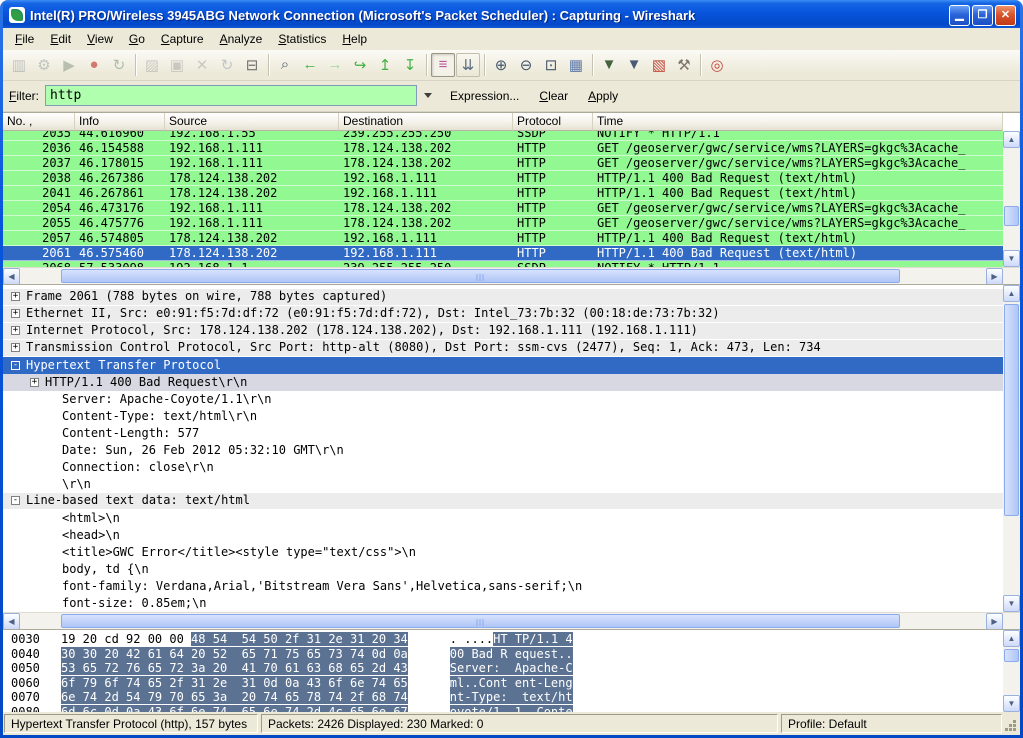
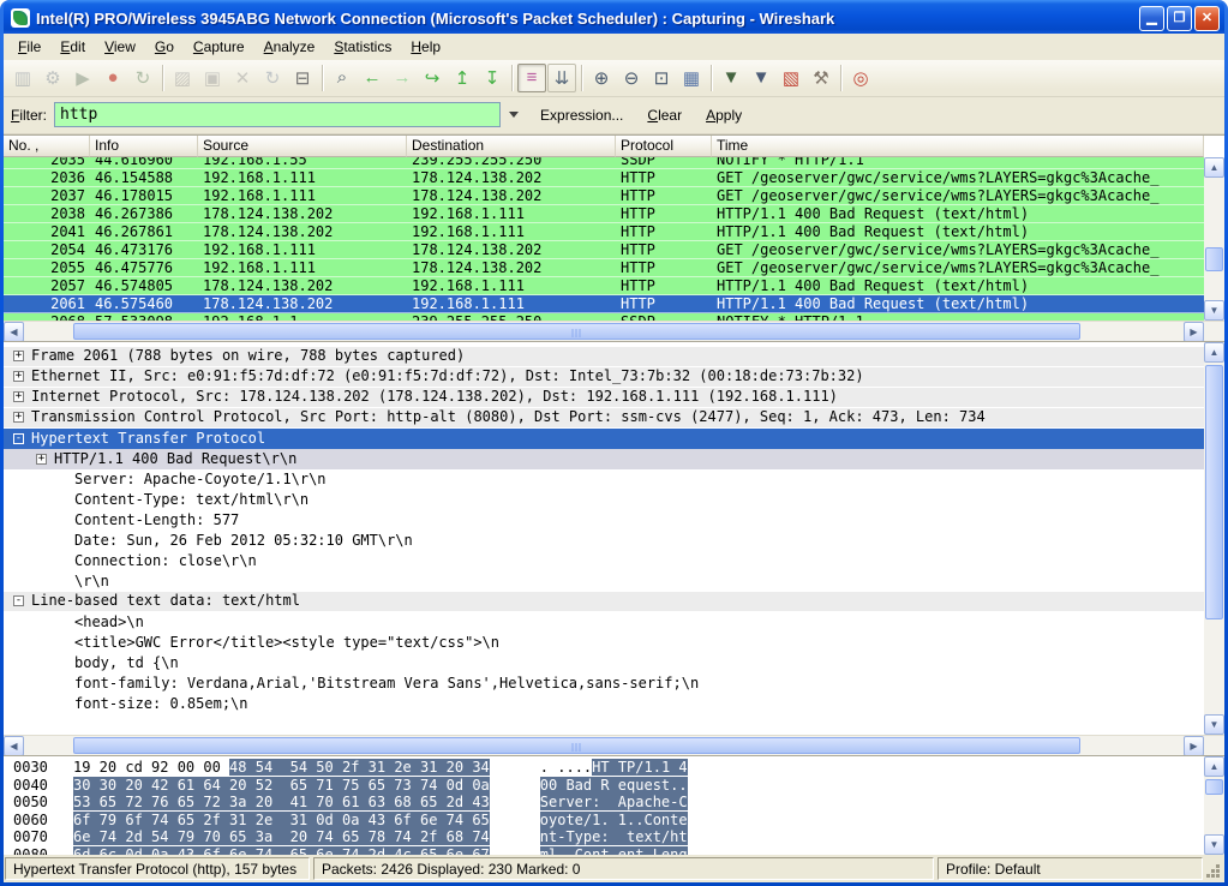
  Intel(R) PRO/Wireless 3945ABG Network Connection (Microsoft's Packet Scheduler) : Capturing - Wireshark
  ▁
  ❐
  ✕
  File
  Edit
  View
  Go
  Capture
  Analyze
  Statistics
  Help
  ▥
  ⚙
  ▶
  ●
  ↻
  ▨
  ▣
  ✕
  ↻
  ⊟
  ⌕
  ←
  →
  ↪
  ↥
  ↧
  ≡
  ⇊
  ⊕
  ⊖
  ⊡
  ▦
  ▼
  ▼
  ▧
  ⚒
  ◎
  Filter:
  http
  Expression...
  Clear
  Apply
  No. ,
  Info
  Source
  Destination
  Protocol
  Time
  2035
  44.616960
  192.168.1.55
  239.255.255.250
  SSDP
  NOTIFY * HTTP/1.1
  2036
  46.154588
  192.168.1.111
  178.124.138.202
  HTTP
  GET /geoserver/gwc/service/wms?LAYERS=gkgc%3Acache_
  2037
  46.178015
  192.168.1.111
  178.124.138.202
  HTTP
  GET /geoserver/gwc/service/wms?LAYERS=gkgc%3Acache_
  2038
  46.267386
  178.124.138.202
  192.168.1.111
  HTTP
  HTTP/1.1 400 Bad Request (text/html)
  2041
  46.267861
  178.124.138.202
  192.168.1.111
  HTTP
  HTTP/1.1 400 Bad Request (text/html)
  2054
  46.473176
  192.168.1.111
  178.124.138.202
  HTTP
  GET /geoserver/gwc/service/wms?LAYERS=gkgc%3Acache_
  2055
  46.475776
  192.168.1.111
  178.124.138.202
  HTTP
  GET /geoserver/gwc/service/wms?LAYERS=gkgc%3Acache_
  2057
  46.574805
  178.124.138.202
  192.168.1.111
  HTTP
  HTTP/1.1 400 Bad Request (text/html)
  2061
  46.575460
  178.124.138.202
  192.168.1.111
  HTTP
  HTTP/1.1 400 Bad Request (text/html)
  ▲
  ▼
  ◀
  ▶
  +
  Frame 2061 (788 bytes on wire, 788 bytes captured)
  +
  Ethernet II, Src: e0:91:f5:7d:df:72 (e0:91:f5:7d:df:72), Dst: Intel_73:7b:32 (00:18:de:73:7b:32)
  +
  Internet Protocol, Src: 178.124.138.202 (178.124.138.202), Dst: 192.168.1.111 (192.168.1.111)
  +
  Transmission Control Protocol, Src Port: http-alt (8080), Dst Port: ssm-cvs (2477), Seq: 1, Ack: 473, Len: 734
  -
  Hypertext Transfer Protocol
  +
  HTTP/1.1 400 Bad Request\r\n
  Server: Apache-Coyote/1.1\r\n
  Content-Type: text/html\r\n
  Content-Length: 577
  Date: Sun, 26 Feb 2012 05:32:10 GMT\r\n
  Connection: close\r\n
  \r\n
  -
  Line-based text data: text/html
- <html>\n
  <head>\n
  <title>GWC Error</title><style type="text/css">\n
  body, td {\n
  font-family: Verdana,Arial,'Bitstream Vera Sans',Helvetica,sans-serif;\n
  font-size: 0.85em;\n
  ▲
  ▼
  ◀
  ▶
  0030
  19 20 cd 92 00 00 48 54 54 50 2f 31 2e 31 20 34
  . ....HT TP/1.1 4
  0040
  30 30 20 42 61 64 20 52 65 71 75 65 73 74 0d 0a
  00 Bad R equest..
  0050
  53 65 72 76 65 72 3a 20 41 70 61 63 68 65 2d 43
  Server: Apache-C
  0060
  6f 79 6f 74 65 2f 31 2e 31 0d 0a 43 6f 6e 74 65
- ml..Cont ent-Leng
+ oyote/1. 1..Conte
  0070
  6e 74 2d 54 79 70 65 3a 20 74 65 78 74 2f 68 74
  nt-Type: text/ht
  0080
  6d 6c 0d 0a 43 6f 6e 74 65 6e 74 2d 4c 65 6e 67
- oyote/1. 1..Conte
+ ml..Cont ent-Leng
  ▲
  ▼
  Hypertext Transfer Protocol (http), 157 bytes
  Packets: 2426 Displayed: 230 Marked: 0
  Profile: Default
